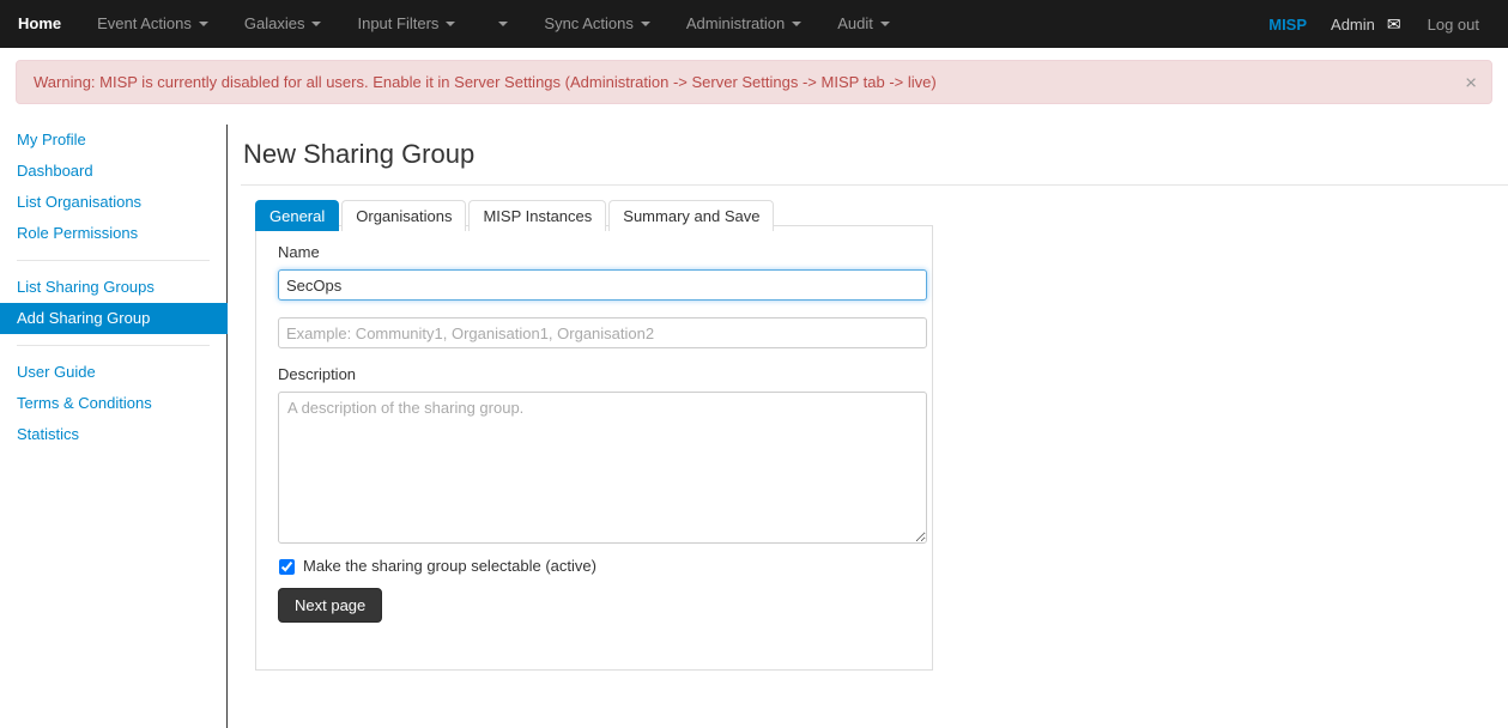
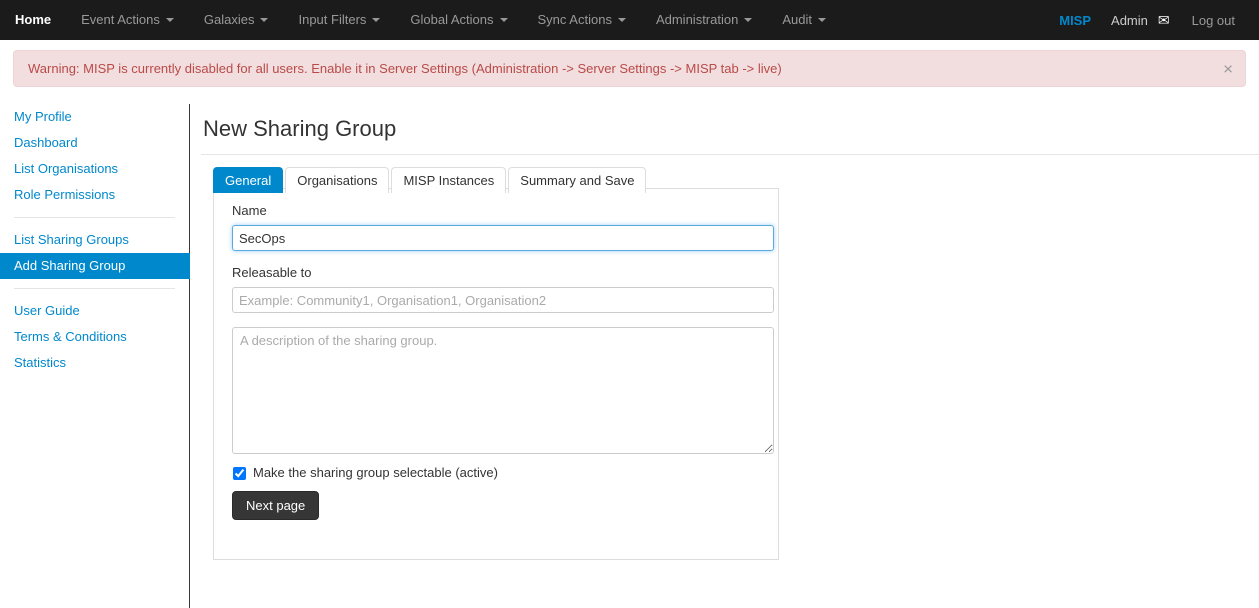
  Home
  Event Actions
  Galaxies
  Input Filters
+ Global Actions
  Sync Actions
  Administration
  Audit
  MISP
  Admin
  ✉
  Log out
  Warning: MISP is currently disabled for all users. Enable it in Server Settings (Administration -> Server Settings -> MISP tab -> live)
  ×
  My Profile
  Dashboard
  List Organisations
  Role Permissions
  List Sharing Groups
  Add Sharing Group
  User Guide
  Terms & Conditions
  Statistics
  New Sharing Group
  General
  Organisations
  MISP Instances
  Summary and Save
  Name
  SecOps
+ Releasable to
  Example: Community1, Organisation1, Organisation2
- Description
  A description of the sharing group.
  Make the sharing group selectable (active)
  Next page
